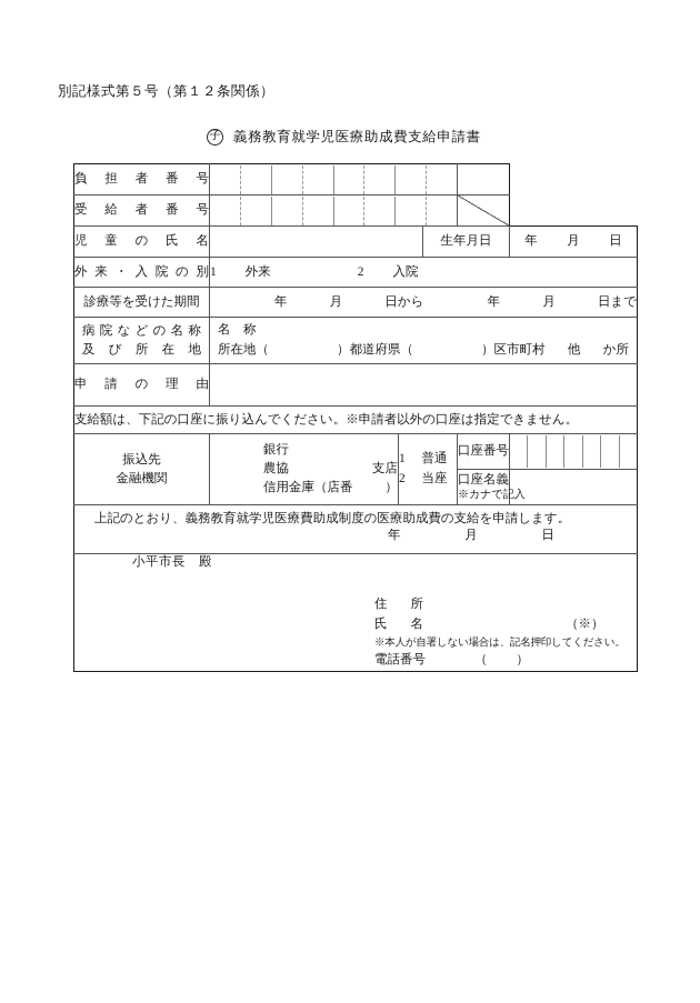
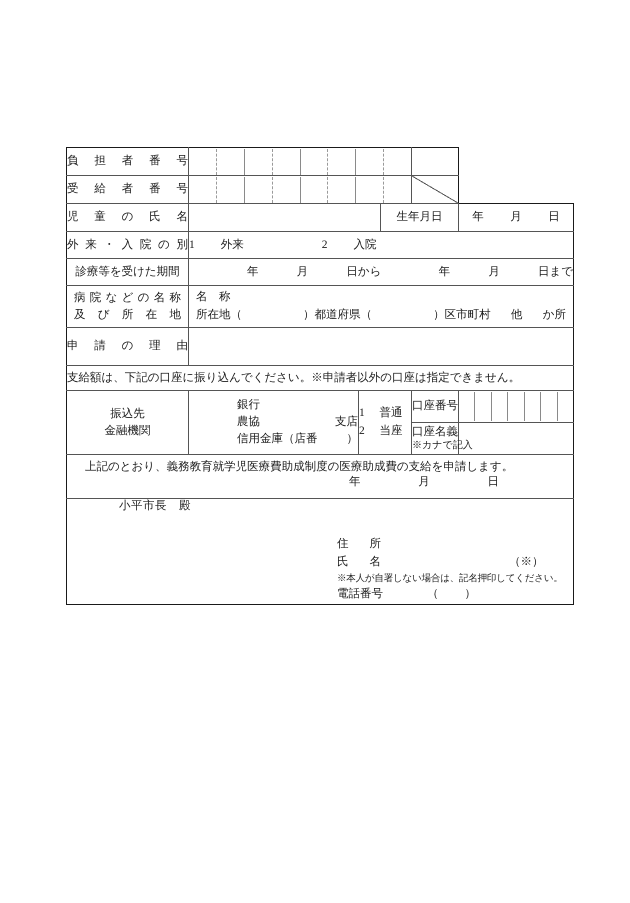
- 別記様式第５号（第１２条関係）
- 子
- 義務教育就学児医療助成費支給申請書
  負担者番号
  受給者番号
  児童の氏名		生年月日	年 月 日
  外来・入院の別	1 外来 2 入院
  診療等を受けた期間	年 月 日から 年 月 日まで
  病院などの名称 及び所在地	名 称 所在地（ ）都道府県（ ）区市町村 他 か所
  申請の理由
  支給額は、下記の口座に振り込んでください。※申請者以外の口座は指定できません。
  振込先 金融機関	銀行 農協 支店 信用金庫（店番 ）	1 普通 2 当座	口座番号
  口座名義 ※カナで記入
  上記のとおり、義務教育就学児医療費助成制度の医療助成費の支給を申請します。 年 月 日
  小平市長 殿 住 所 氏 名 （※） ※本人が自署しない場合は、記名押印してください。 電話番号 （ ）
